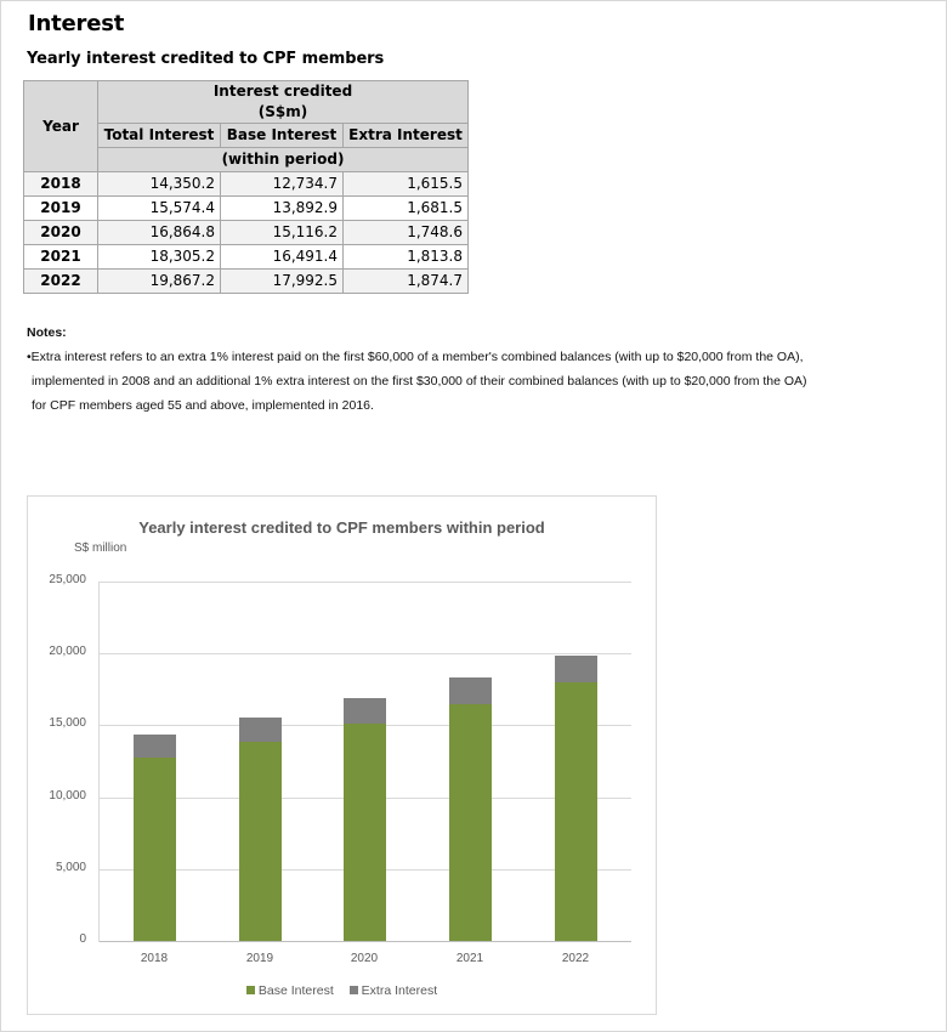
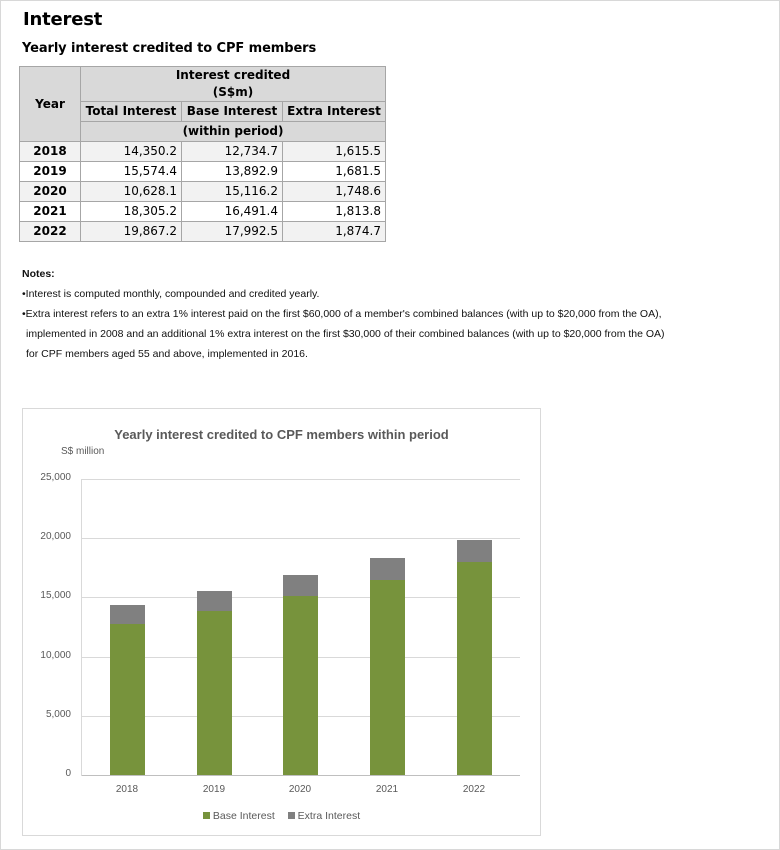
  Interest
  Yearly interest credited to CPF members
  Year	Interest credited (S$m)
  Total Interest	Base Interest	Extra Interest
  (within period)
  2018	14,350.2	12,734.7	1,615.5
  2019	15,574.4	13,892.9	1,681.5
- 2020	16,864.8	15,116.2	1,748.6
+ 2020	10,628.1	15,116.2	1,748.6
  2021	18,305.2	16,491.4	1,813.8
  2022	19,867.2	17,992.5	1,874.7
  Notes:
+ •Interest is computed monthly, compounded and credited yearly.
  •Extra interest refers to an extra 1% interest paid on the first $60,000 of a member's combined balances (with up to $20,000 from the OA),
  implemented in 2008 and an additional 1% extra interest on the first $30,000 of their combined balances (with up to $20,000 from the OA)
  for CPF members aged 55 and above, implemented in 2016.
  Yearly interest credited to CPF members within period
  S$ million
  Base Interest Extra Interest
  0
  5,000
  10,000
  15,000
  20,000
  25,000
  2018
  2019
  2020
  2021
  2022
